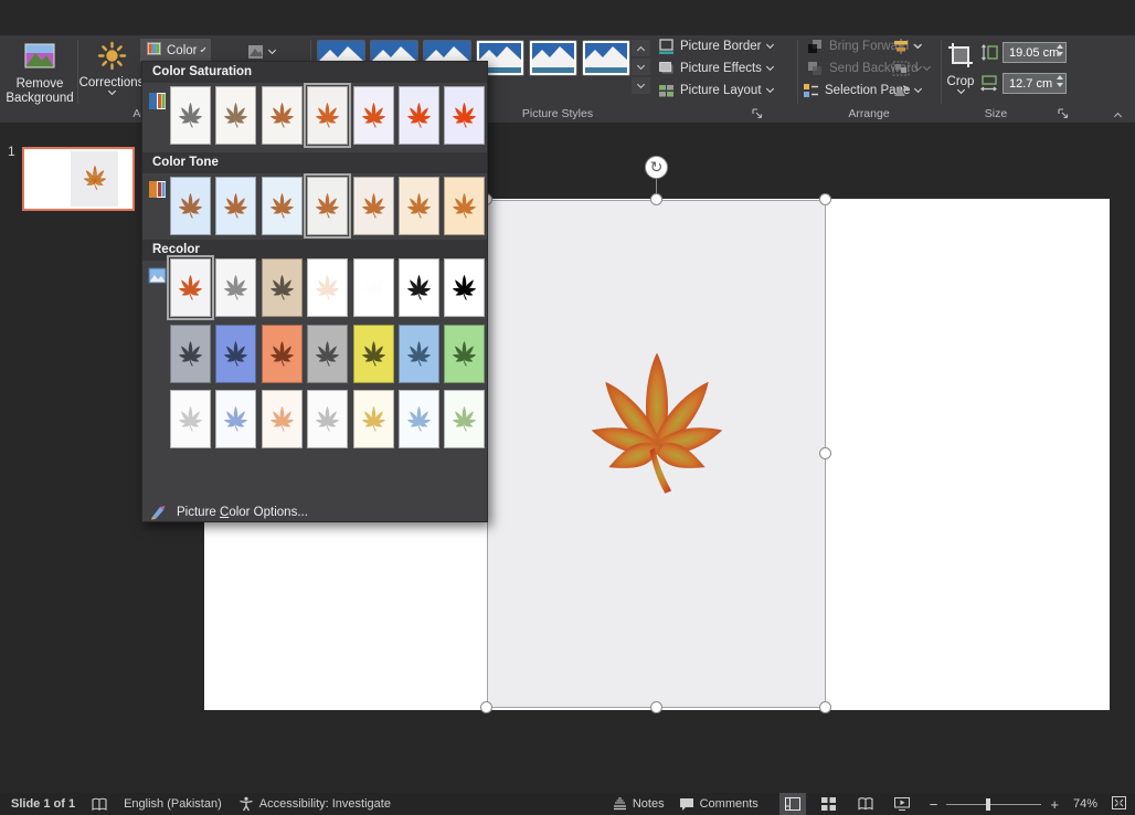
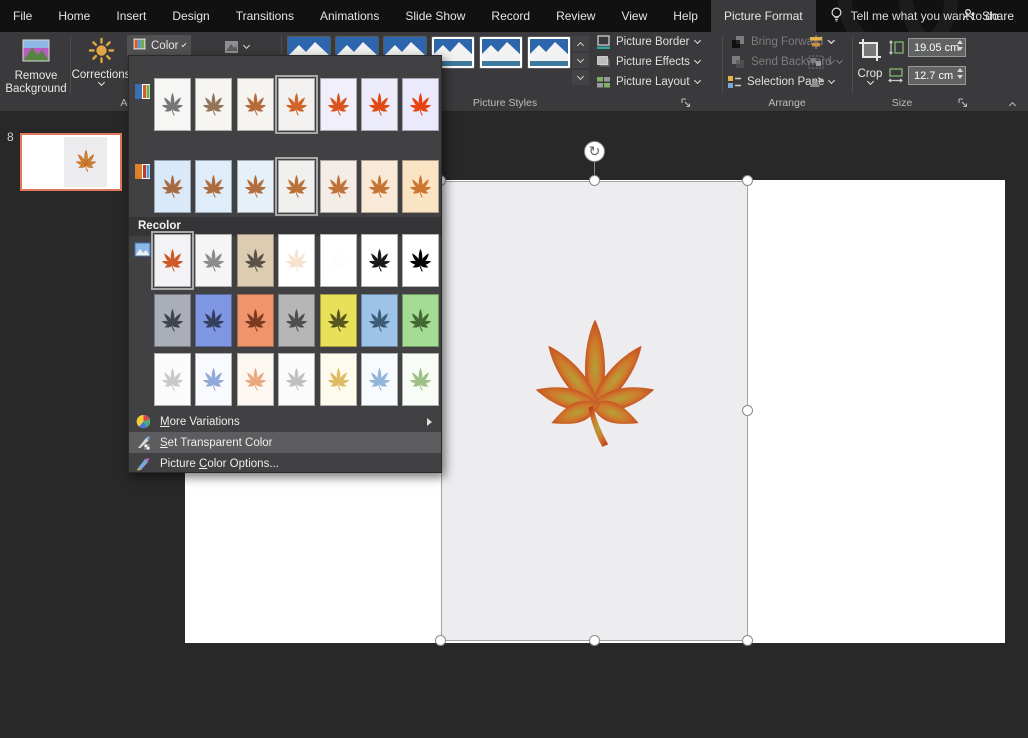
+ File
+ Home
+ Insert
+ Design
+ Transitions
+ Animations
+ Slide Show
+ Record
+ Review
+ View
+ Help
+ Picture Format
+ Tell me what you want to do
+ Share
  Remove Background
  Correction
  Color
  Picture Styles
  Picture Border
  Picture Effects
  Picture Layout
  Bring Forward
  Send Backwrd
  Selection Pa
  Arrange
  Crop
  19.05 cm
  12.7 cm
  Size
- 1
+ 8
  ↻
- Color Saturation
- Color Tone
  Recolor
+ More Variations
+ Set Transparent Color
  Picture Color Options...
- Slide 1 of 1
- English (Pakistan)
- Accessibility: Investigate
- Notes
- Comments
- −
- +
- 74%
